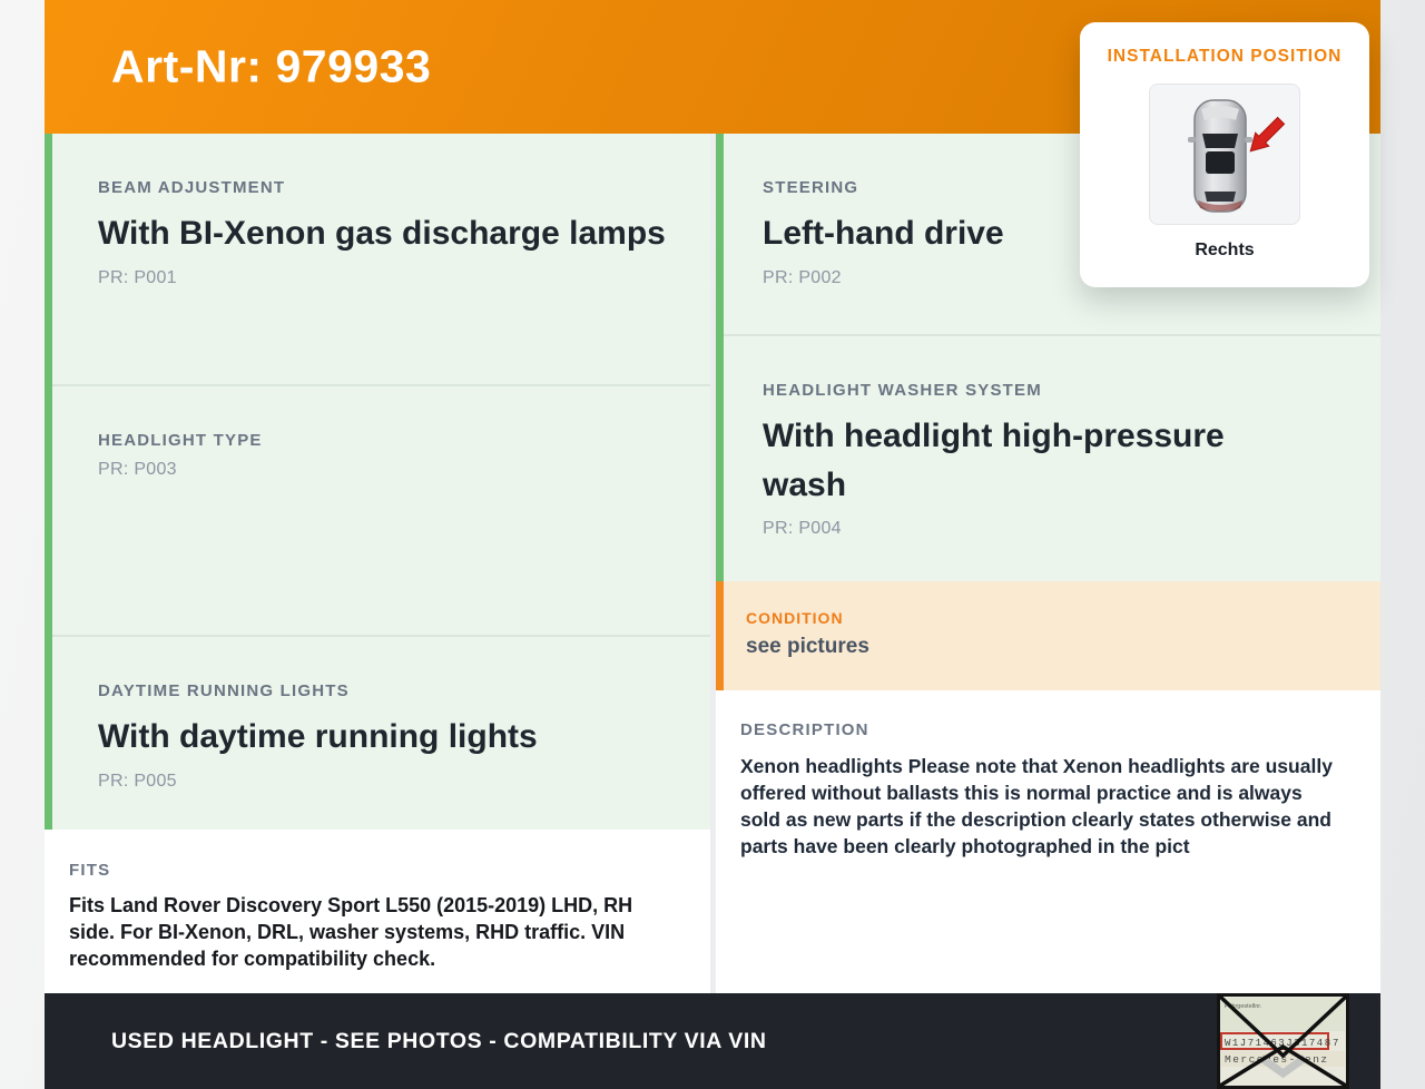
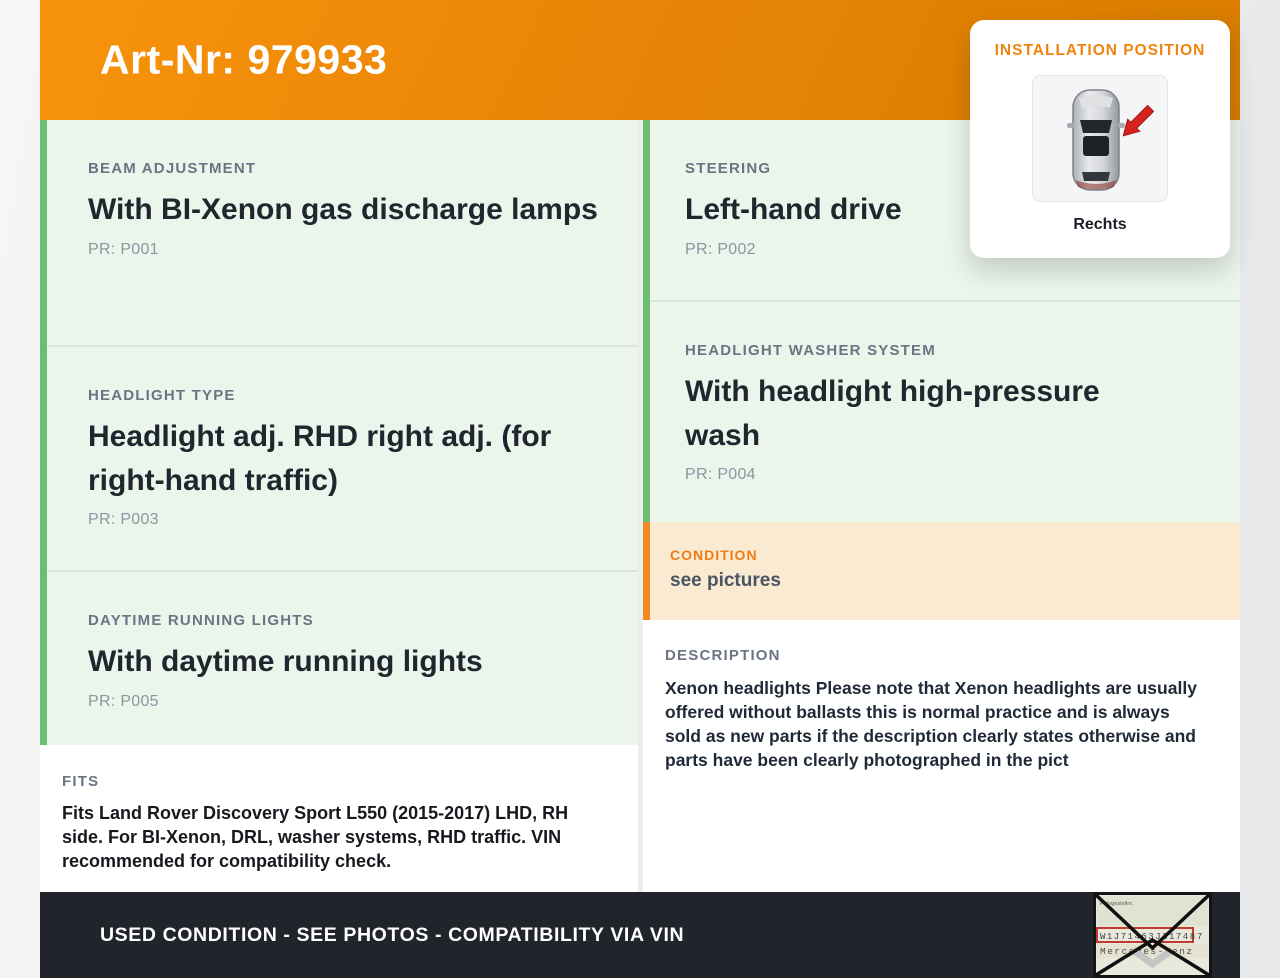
  Art-Nr: 979933
  INSTALLATION POSITION
  Rechts
  BEAM ADJUSTMENT
  With BI-Xenon gas discharge lamps
  PR: P001
  HEADLIGHT TYPE
+ Headlight adj. RHD right adj. (for right-hand traffic)
  PR: P003
  DAYTIME RUNNING LIGHTS
  With daytime running lights
  PR: P005
  FITS
- Fits Land Rover Discovery Sport L550 (2015-2019) LHD, RH side. For BI-Xenon, DRL, washer systems, RHD traffic. VIN recommended for compatibility check.
+ Fits Land Rover Discovery Sport L550 (2015-2017) LHD, RH side. For BI-Xenon, DRL, washer systems, RHD traffic. VIN recommended for compatibility check.
  STEERING
  Left-hand drive
  PR: P002
  HEADLIGHT WASHER SYSTEM
  With headlight high-pressure wash
  PR: P004
  CONDITION
  see pictures
  DESCRIPTION
  Xenon headlights Please note that Xenon headlights are usually offered without ballasts this is normal practice and is always sold as new parts if the description clearly states otherwise and parts have been clearly photographed in the pict
- USED HEADLIGHT - SEE PHOTOS - COMPATIBILITY VIA VIN
+ USED CONDITION - SEE PHOTOS - COMPATIBILITY VIA VIN
  W1J71463J1748
  7
  Merces-enz
